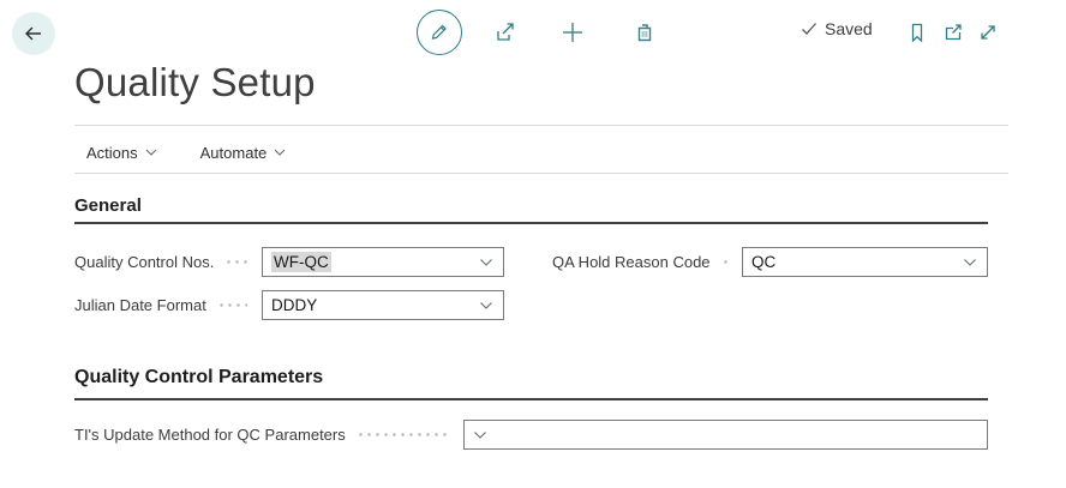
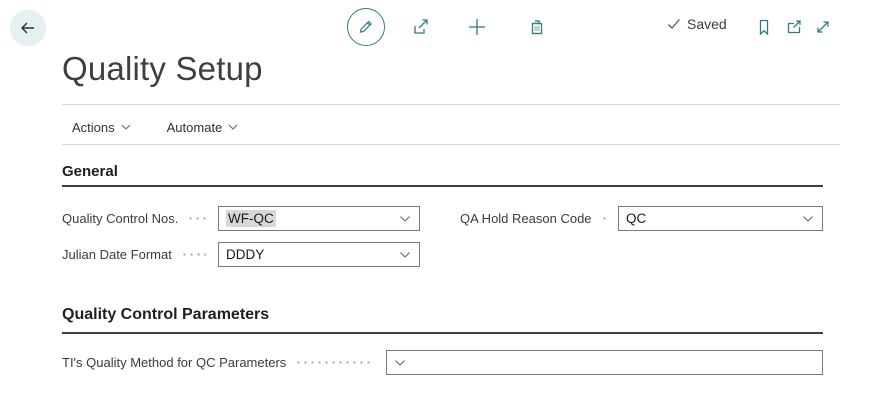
  Saved
  Quality Setup
  Actions
  Automate
  General
  Quality Control Nos.
  WF-QC
  QA Hold Reason Code
  QC
  Julian Date Format
  DDDY
  Quality Control Parameters
- TI's Update Method for QC Parameters
+ TI's Quality Method for QC Parameters
